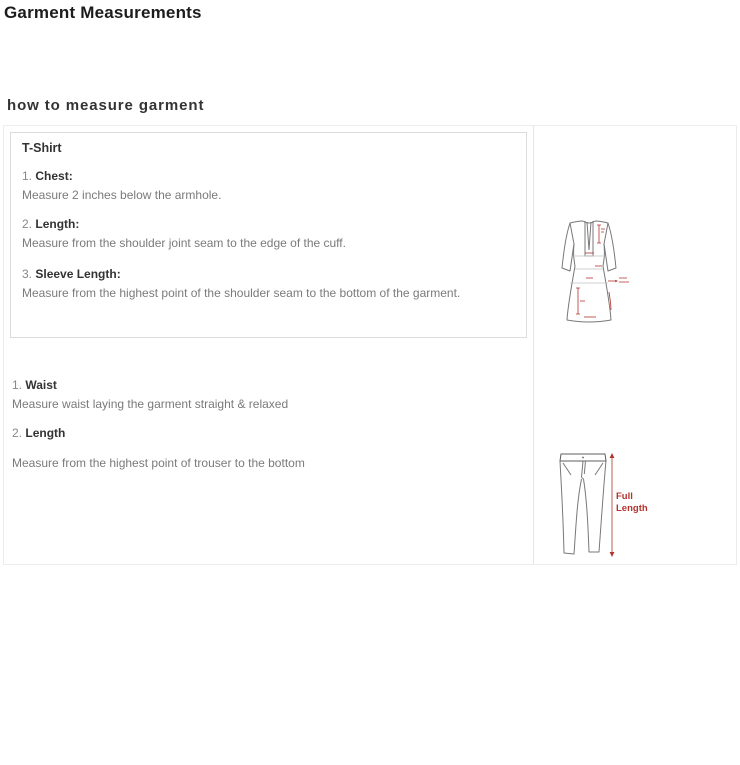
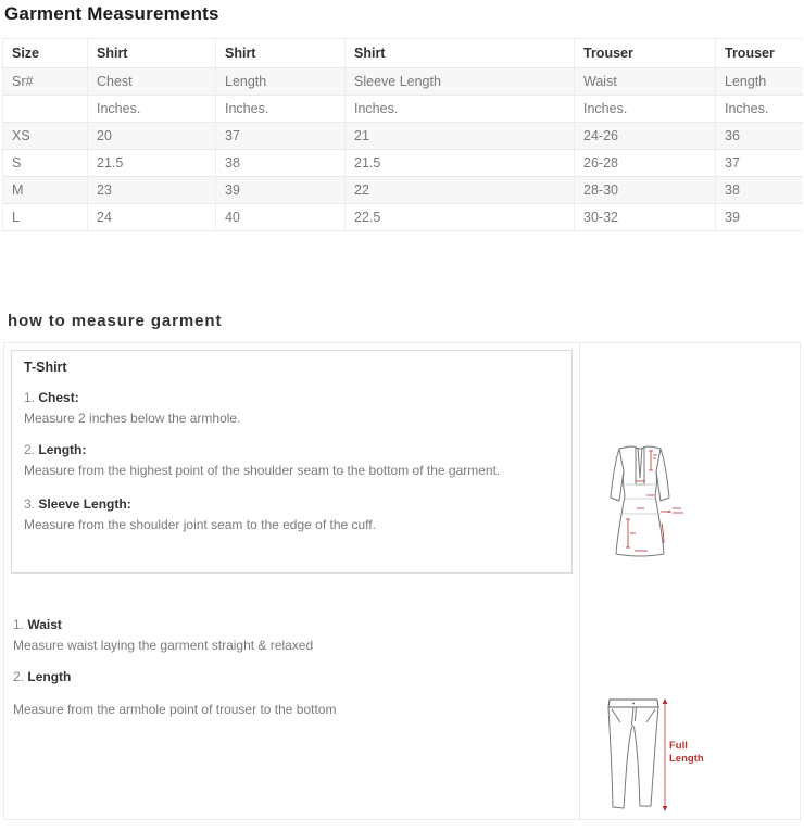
  Garment Measurements
+ Size	Shirt	Shirt	Shirt	Trouser	Trouser
+ Sr#	Chest	Length	Sleeve Length	Waist	Length
+ 	Inches.	Inches.	Inches.	Inches.	Inches.
+ XS	20	37	21	24-26	36
+ S	21.5	38	21.5	26-28	37
+ M	23	39	22	28-30	38
+ L	24	40	22.5	30-32	39
  how to measure garment
  T-Shirt
  1. Chest:
  Measure 2 inches below the armhole.
  2. Length:
- Measure from the shoulder joint seam to the edge of the cuff.
+ Measure from the highest point of the shoulder seam to the bottom of the garment.
  3. Sleeve Length:
- Measure from the highest point of the shoulder seam to the bottom of the garment.
+ Measure from the shoulder joint seam to the edge of the cuff.
  1. Waist
  Measure waist laying the garment straight & relaxed
  2. Length
- Measure from the highest point of trouser to the bottom
+ Measure from the armhole point of trouser to the bottom
  Full Length
